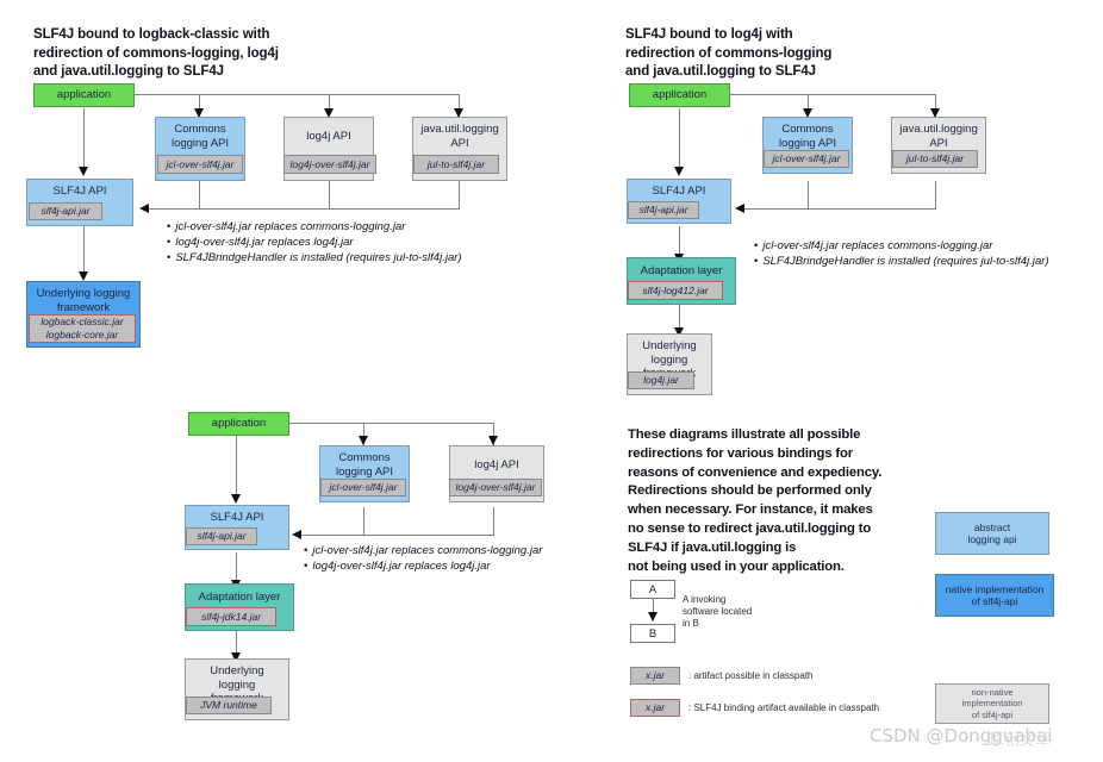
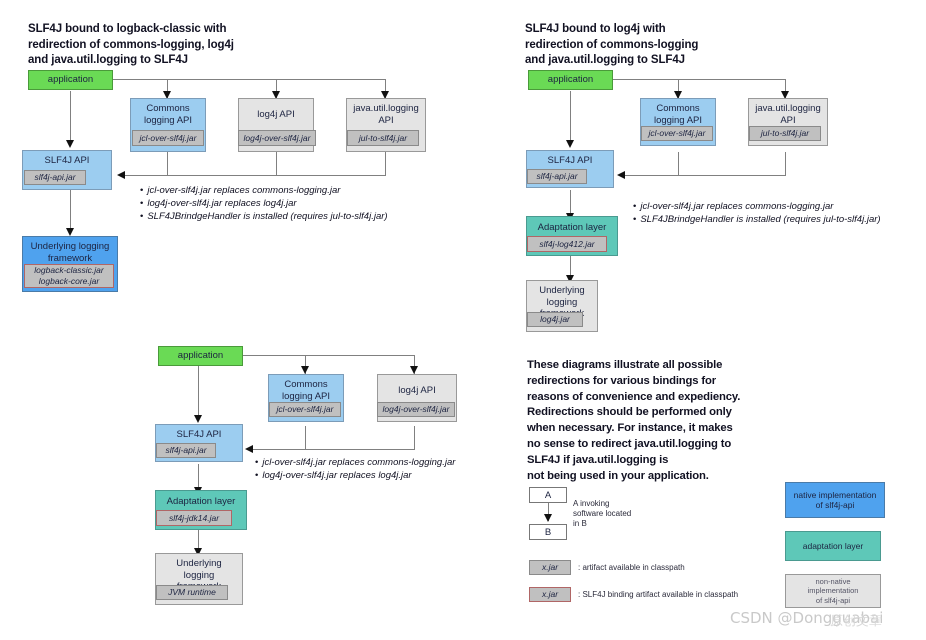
  SLF4J bound to logback-classic with
  redirection of commons-logging, log4j
  and java.util.logging to SLF4J
  application
  Commons
  logging API
  jcl-over-slf4j.jar
  log4j API
  log4j-over-slf4j.jar
  java.util.logging
  API
  jul-to-slf4j.jar
  SLF4J API
  slf4j-api.jar
  Underlying logging
  framework
  logback-classic.jar
  logback-core.jar
  jcl-over-slf4j.jar replaces commons-logging.jar
  log4j-over-slf4j.jar replaces log4j.jar
  SLF4JBrindgeHandler is installed (requires jul-to-slf4j.jar)
  SLF4J bound to log4j with
  redirection of commons-logging
  and java.util.logging to SLF4J
  application
  Commons
  logging API
  jcl-over-slf4j.jar
  java.util.logging
  API
  jul-to-slf4j.jar
  SLF4J API
  slf4j-api.jar
  Adaptation layer
  slf4j-log412.jar
  Underlying
  logging
  log4j.jar
  jcl-over-slf4j.jar replaces commons-logging.jar
  SLF4JBrindgeHandler is installed (requires jul-to-slf4j.jar)
  application
  Commons
  logging API
  jcl-over-slf4j.jar
  log4j API
  log4j-over-slf4j.jar
  SLF4J API
  slf4j-api.jar
  Adaptation layer
  slf4j-jdk14.jar
  Underlying
  logging
  JVM runtime
  jcl-over-slf4j.jar replaces commons-logging.jar
  log4j-over-slf4j.jar replaces log4j.jar
  These diagrams illustrate all possible
  redirections for various bindings for
  reasons of convenience and expediency.
  Redirections should be performed only
  when necessary. For instance, it makes
  no sense to redirect java.util.logging to
  SLF4J if java.util.logging is
  not being used in your application.
  A
  B
  A invoking
  software located
  in B
  x.jar
- : artifact possible in classpath
+ : artifact available in classpath
  x.jar
  : SLF4J binding artifact available in classpath
- abstract
- logging api
  native implementation
  of slf4j-api
+ adaptation layer
  non-native implementation
  of slf4j-api
  CSDN @Dongguabai
  原创文章
